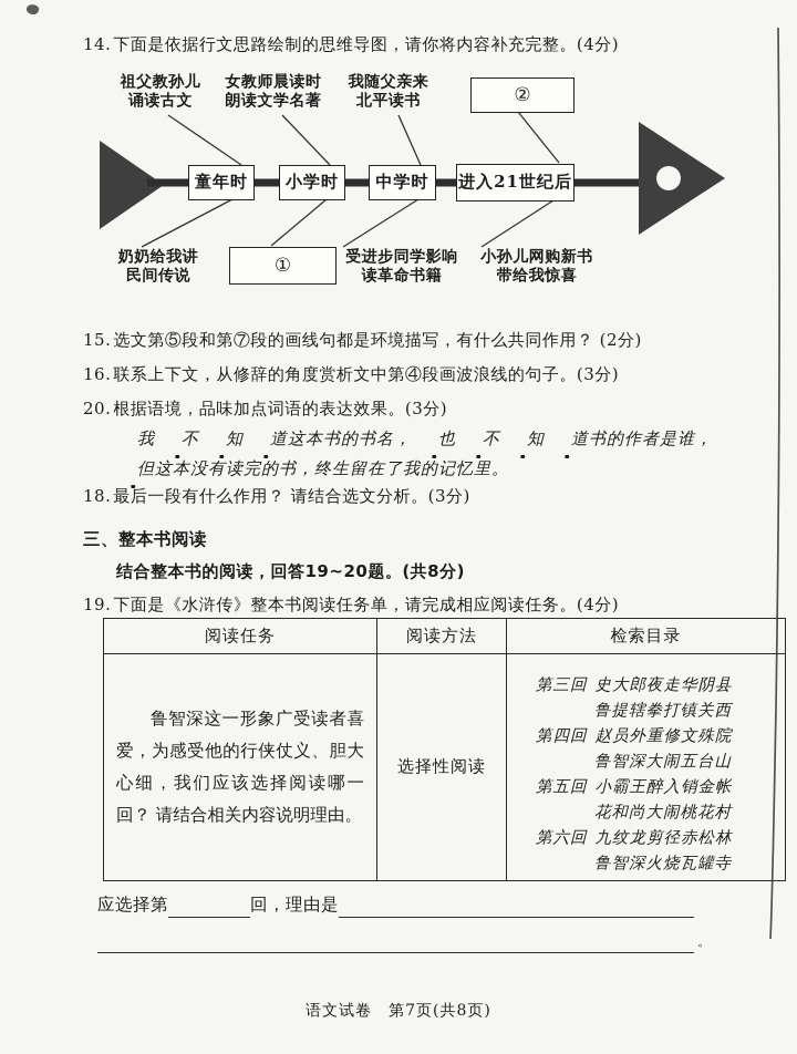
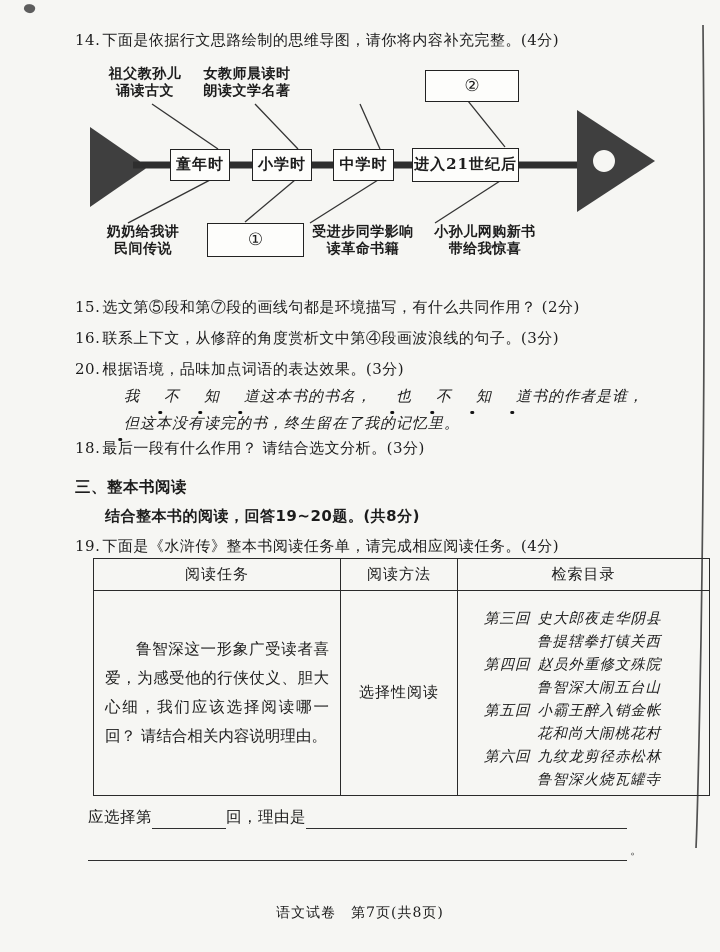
  14.下面是依据行文思路绘制的思维导图，请你将内容补充完整。(4分)
  祖父教孙儿
  诵读古文
  女教师晨读时
  朗读文学名著
- 我随父亲来
- 北平读书
  ②
  童年时
  小学时
  中学时
  进入21世纪后
  奶奶给我讲
  民间传说
  ①
  受进步同学影响
  读革命书籍
  小孙儿网购新书
  带给我惊喜
  15.选文第⑤段和第⑦段的画线句都是环境描写，有什么共同作用？ (2分)
  16.联系上下文，从修辞的角度赏析文中第④段画波浪线的句子。(3分)
  20.根据语境，品味加点词语的表达效果。(3分)
  我 不 知 道这本书的书名， 也 不 知 道书的作者是谁，但这本没有读完的书，终生留在了我的记忆里。
  18.最后一段有什么作用？ 请结合选文分析。(3分)
  三、整本书阅读
  结合整本书的阅读，回答19~20题。(共8分)
  19.下面是《水浒传》整本书阅读任务单，请完成相应阅读任务。(4分)
  阅读任务	阅读方法	检索目录
  鲁智深这一形象广受读者喜爱，为感受他的行侠仗义、胆大心细，我们应该选择阅读哪一回？ 请结合相关内容说明理由。	选择性阅读	第三回 史大郎夜走华阴县 鲁提辖拳打镇关西 第四回 赵员外重修文殊院 鲁智深大闹五台山 第五回 小霸王醉入销金帐 花和尚大闹桃花村 第六回 九纹龙剪径赤松林 鲁智深火烧瓦罐寺
  应选择第
  回，理由是
  。
  语文试卷 第7页(共8页)
